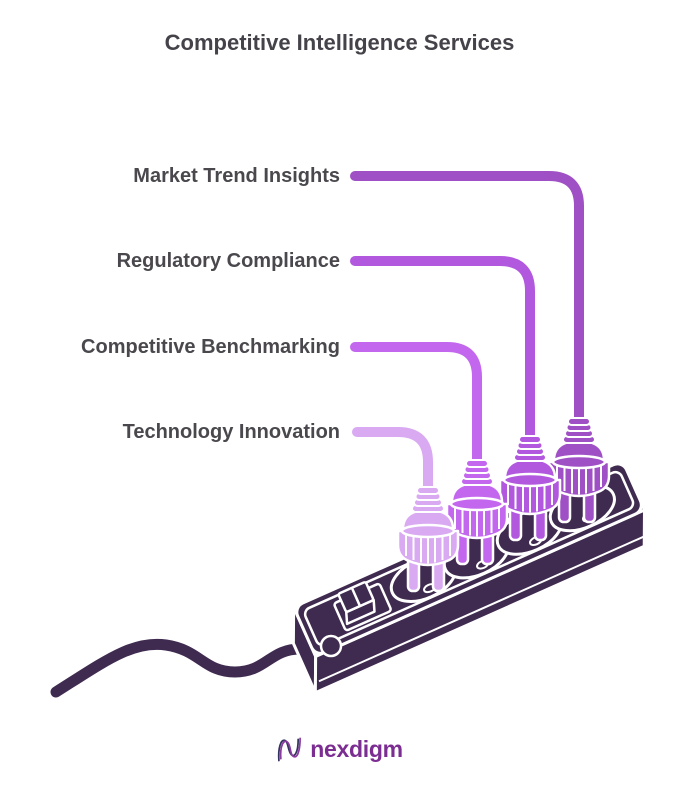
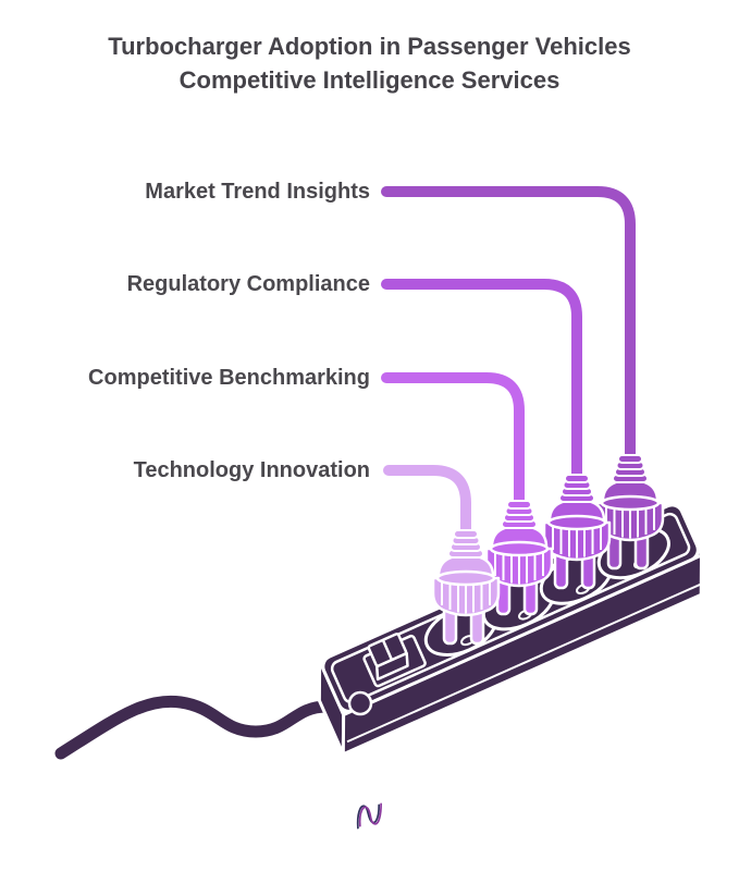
+ Turbocharger Adoption in Passenger Vehicles
  Competitive Intelligence Services
  Market Trend Insights
  Regulatory Compliance
  Competitive Benchmarking
  Technology Innovation
- nexdigm
